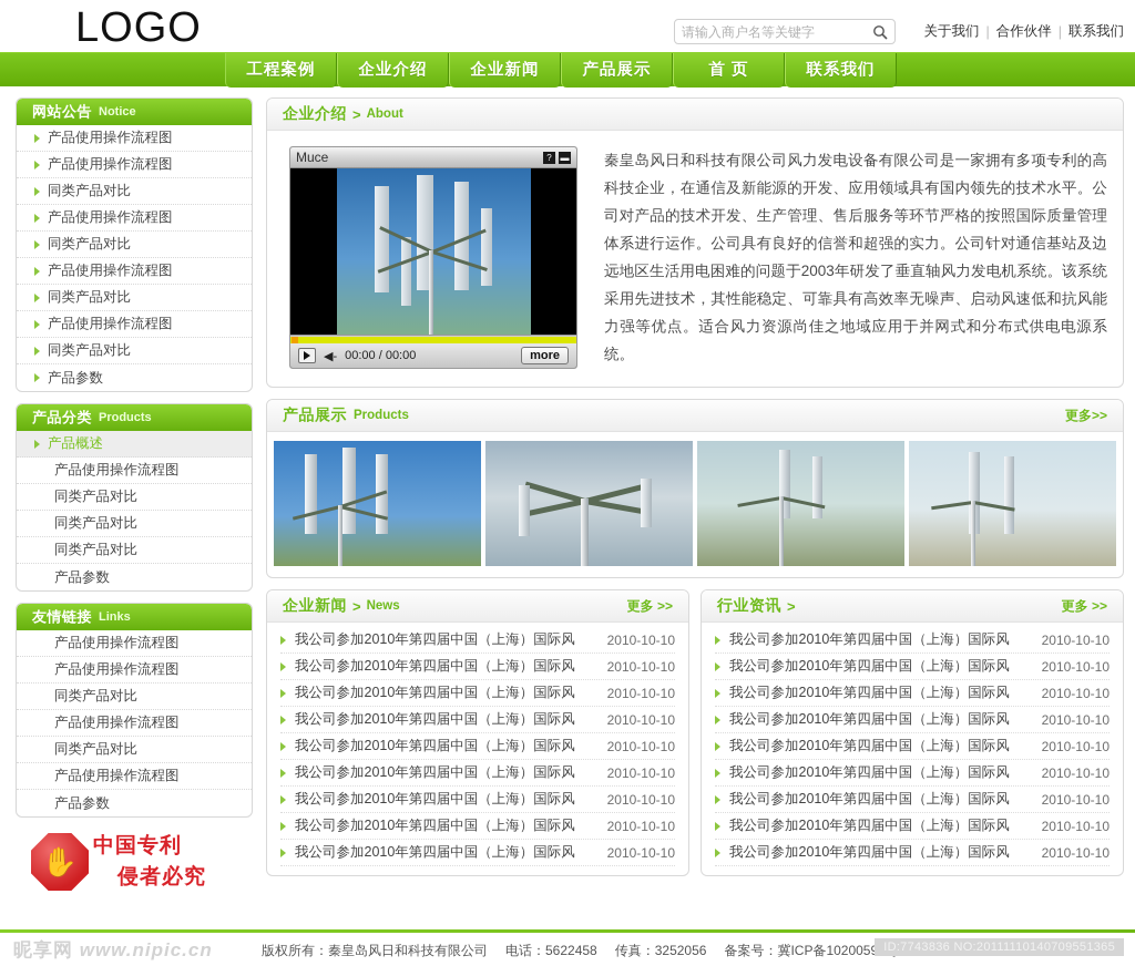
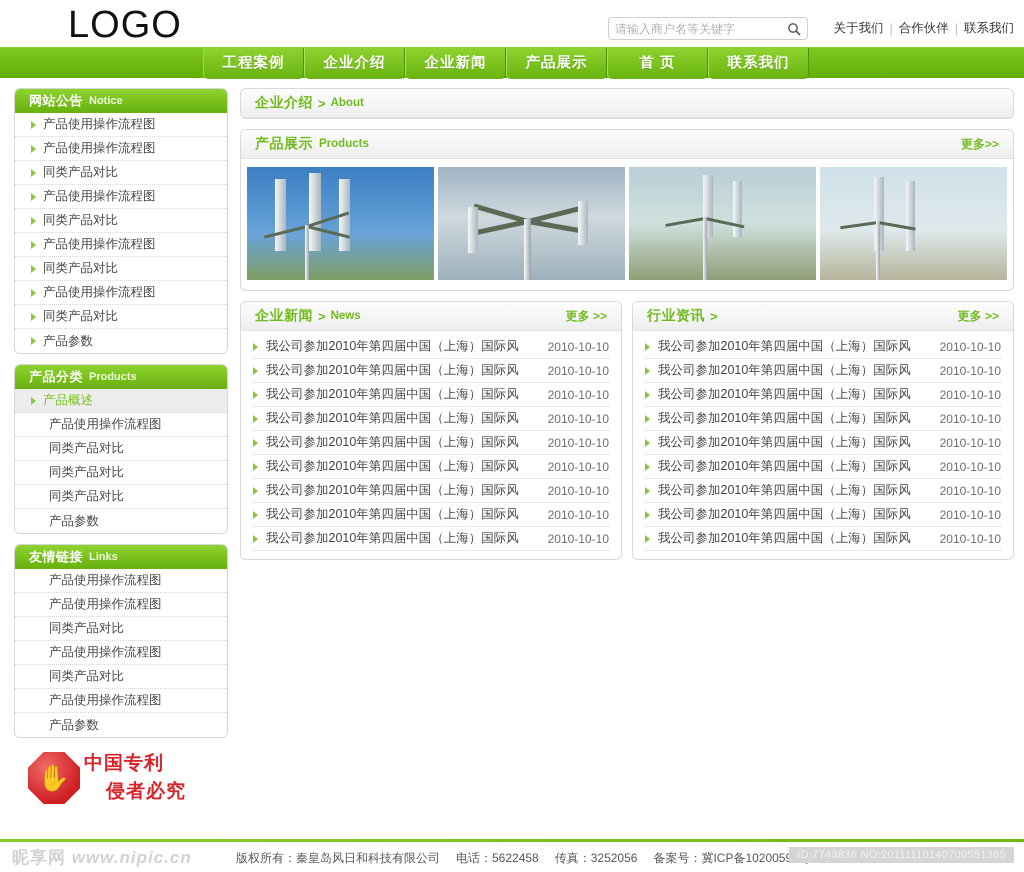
  LOGO
  请输入商户名等关键字
  关于我们
  |
  合作伙伴
  |
  联系我们
  工程案例
  企业介绍
  企业新闻
  产品展示
  首 页
  联系我们
  网站公告
  Notice
  产品使用操作流程图
  产品使用操作流程图
  同类产品对比
  产品使用操作流程图
  同类产品对比
  产品使用操作流程图
  同类产品对比
  产品使用操作流程图
  同类产品对比
  产品参数
  产品分类
  Products
  产品概述
  产品使用操作流程图
  同类产品对比
  同类产品对比
  同类产品对比
  产品参数
  友情链接
  Links
  产品使用操作流程图
  产品使用操作流程图
  同类产品对比
  产品使用操作流程图
  同类产品对比
  产品使用操作流程图
  产品参数
  ✋
  中国专利
  侵者必究
  企业介绍
  >
  About
- Muce
- ?
- ▬
- ◀-
- 00:00 / 00:00
- more
- 秦皇岛风日和科技有限公司风力发电设备有限公司是一家拥有多项专利的高科技企业，在通信及新能源的开发、应用领域具有国内领先的技术水平。公司对产品的技术开发、生产管理、售后服务等环节严格的按照国际质量管理体系进行运作。公司具有良好的信誉和超强的实力。公司针对通信基站及边远地区生活用电困难的问题于2003年研发了垂直轴风力发电机系统。该系统采用先进技术，其性能稳定、可靠具有高效率无噪声、启动风速低和抗风能力强等优点。适合风力资源尚佳之地域应用于并网式和分布式供电电源系统。
  产品展示
  Products
  更多>>
  企业新闻
  >
  News
  更多 >>
  我公司参加2010年第四届中国（上海）国际风
  2010-10-10
  我公司参加2010年第四届中国（上海）国际风
  2010-10-10
  我公司参加2010年第四届中国（上海）国际风
  2010-10-10
  我公司参加2010年第四届中国（上海）国际风
  2010-10-10
  我公司参加2010年第四届中国（上海）国际风
  2010-10-10
  我公司参加2010年第四届中国（上海）国际风
  2010-10-10
  我公司参加2010年第四届中国（上海）国际风
  2010-10-10
  我公司参加2010年第四届中国（上海）国际风
  2010-10-10
  我公司参加2010年第四届中国（上海）国际风
  2010-10-10
  行业资讯
  >
  更多 >>
  我公司参加2010年第四届中国（上海）国际风
  2010-10-10
  我公司参加2010年第四届中国（上海）国际风
  2010-10-10
  我公司参加2010年第四届中国（上海）国际风
  2010-10-10
  我公司参加2010年第四届中国（上海）国际风
  2010-10-10
  我公司参加2010年第四届中国（上海）国际风
  2010-10-10
  我公司参加2010年第四届中国（上海）国际风
  2010-10-10
  我公司参加2010年第四届中国（上海）国际风
  2010-10-10
  我公司参加2010年第四届中国（上海）国际风
  2010-10-10
  我公司参加2010年第四届中国（上海）国际风
  2010-10-10
  昵享网 www.nipic.cn
  版权所有：秦皇岛风日和科技有限公司
  电话：5622458
  传真：3252056
  备案号：冀ICP备102005
  ID:7743836 NO:20111110140709551365
